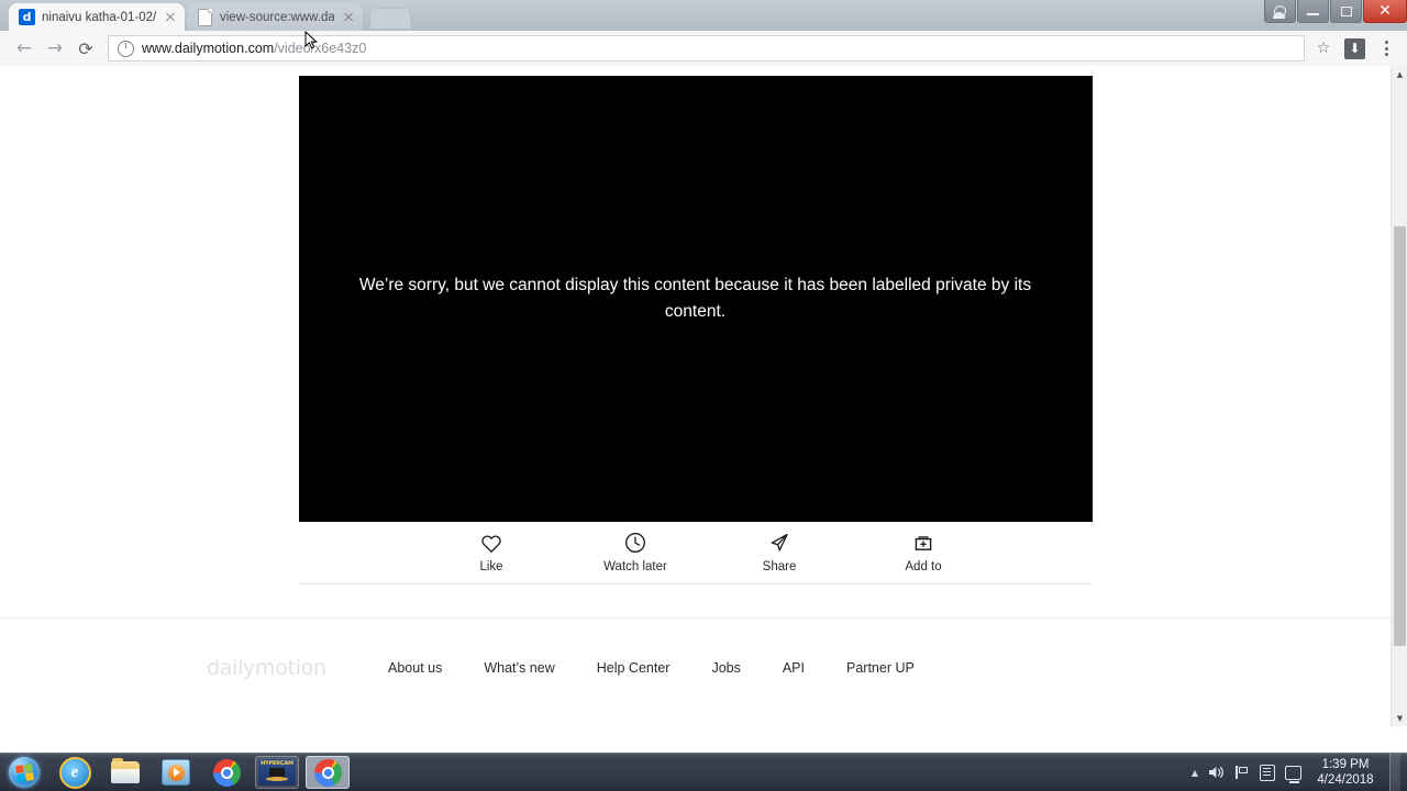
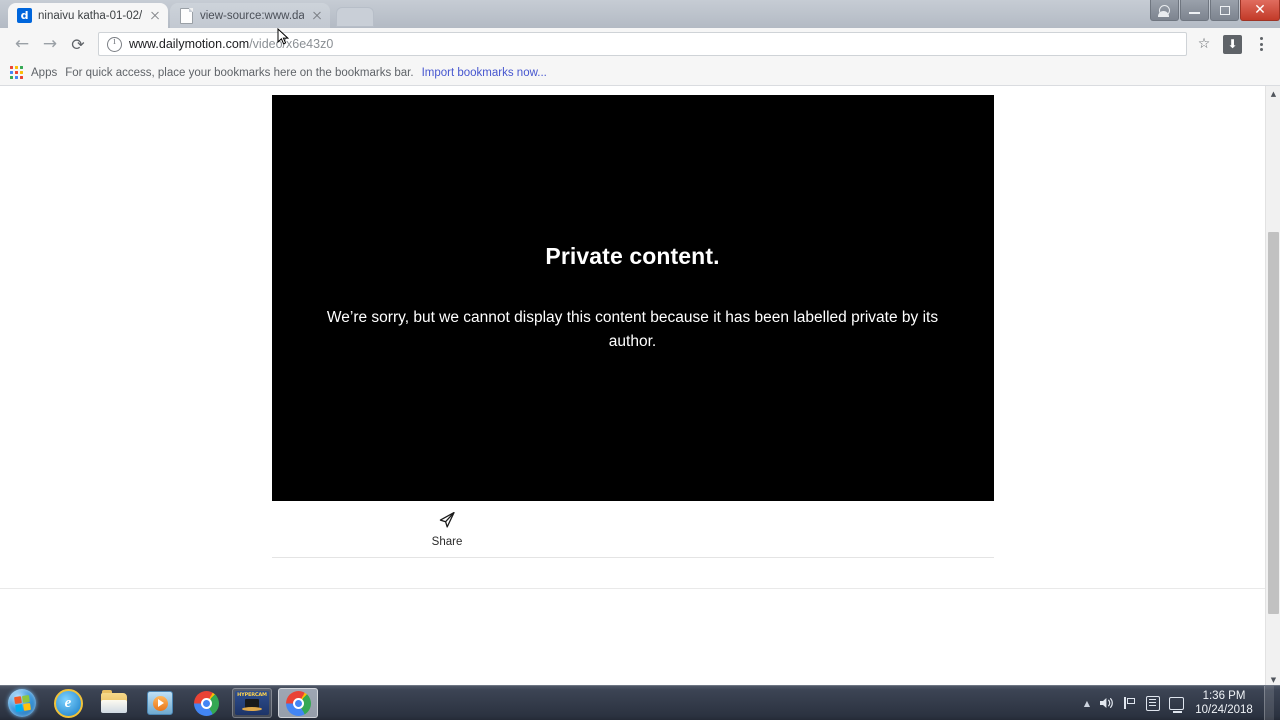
  d
  ninaivu katha-01-02/
  view-source:www.da
  ✕
  ←
  →
  ⟳
  www.dailymotion.com/videox6e43z0
  ☆
  ⬇
+ Apps
+ For quick access, place your bookmarks here on the bookmarks bar.
+ Import bookmarks now...
+ Private content.
- We’re sorry, but we cannot display this content because it has been labelled private by its content.
+ We’re sorry, but we cannot display this content because it has been labelled private by its author.
- Like
- Watch later
  Share
- Add to
- dailymotion
- About us
- What’s new
- Help Center
- Jobs
- API
- Partner UP
  ▲
  ▼
  e
  ▲
- 1:39 PM
+ 1:36 PM
- 4/24/2018
+ 10/24/2018
